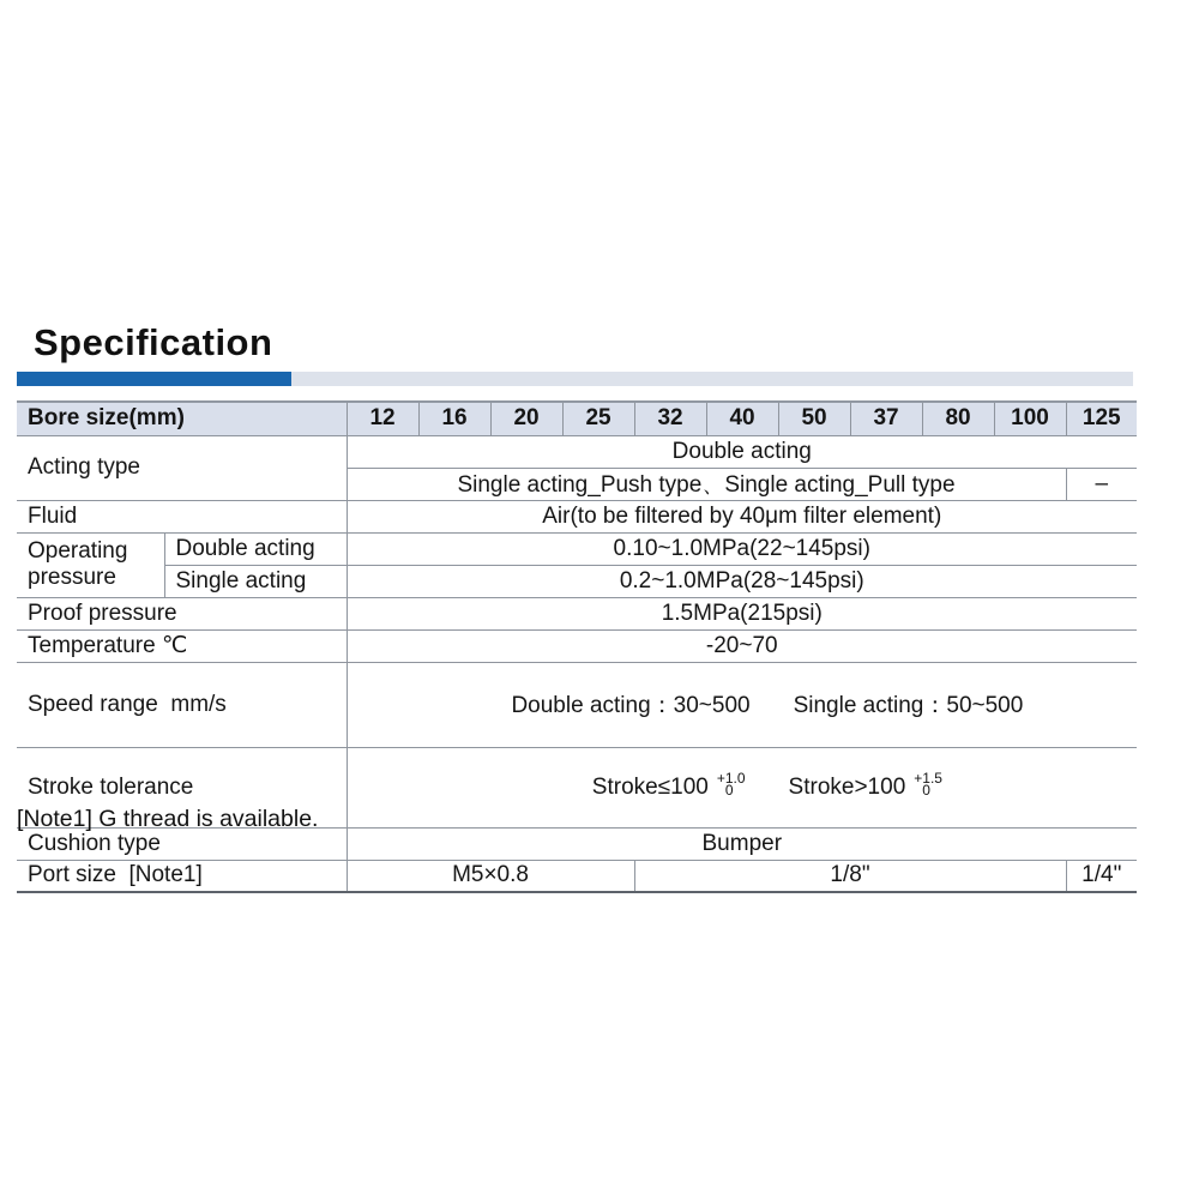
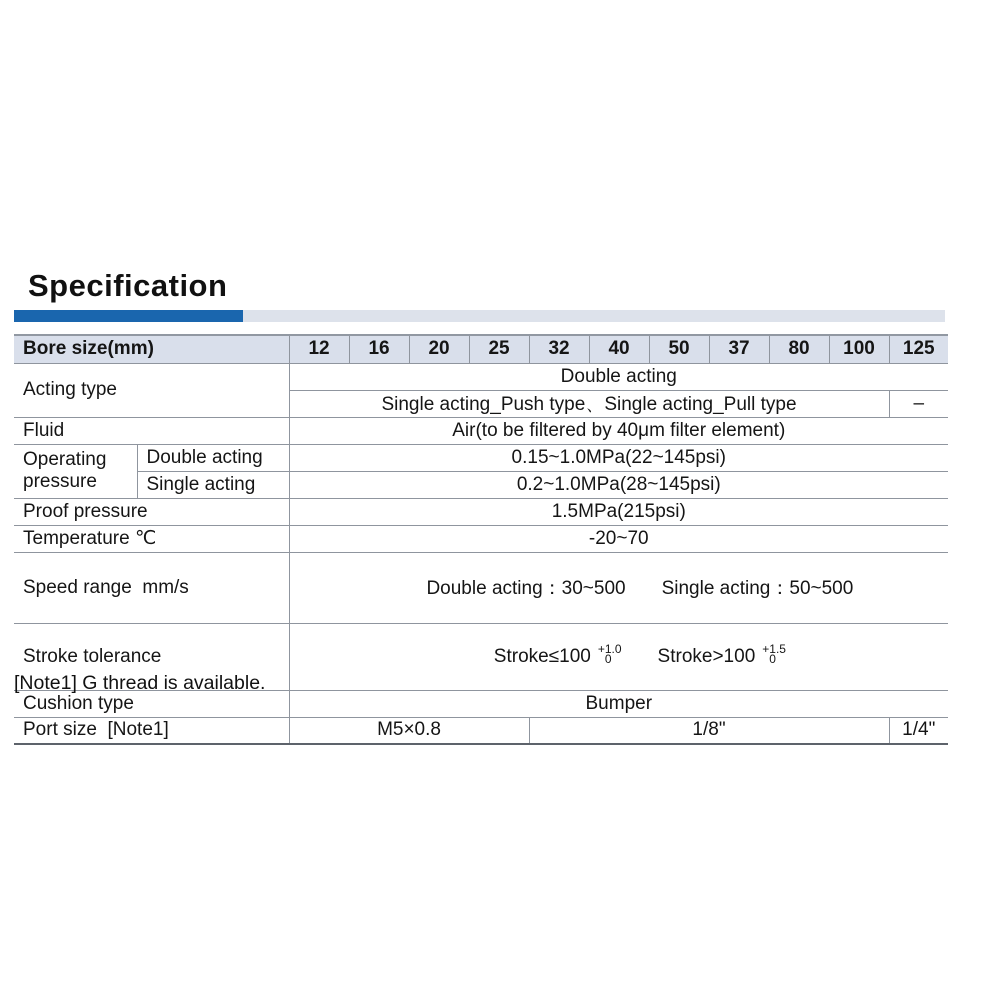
  Specification
  Bore size(mm)	12	16	20	25	32	40	50	37	80	100	125
  Acting type	Double acting
  Single acting_Push type、Single acting_Pull type	–
  Fluid	Air(to be filtered by 40μm filter element)
- Operating pressure	Double acting	0.10~1.0MPa(22~145psi)
+ Operating pressure	Double acting	0.15~1.0MPa(22~145psi)
  Single acting	0.2~1.0MPa(28~145psi)
  Proof pressure	1.5MPa(215psi)
  Temperature ℃	-20~70
  Speed range mm/s	Double acting：30~500 Single acting：50~500
  Stroke tolerance	Stroke≤100 +1.00 Stroke>100 +1.50
  Cushion type	Bumper
  Port size [Note1]	M5×0.8	1/8"	1/4"
  [Note1] G thread is available.
